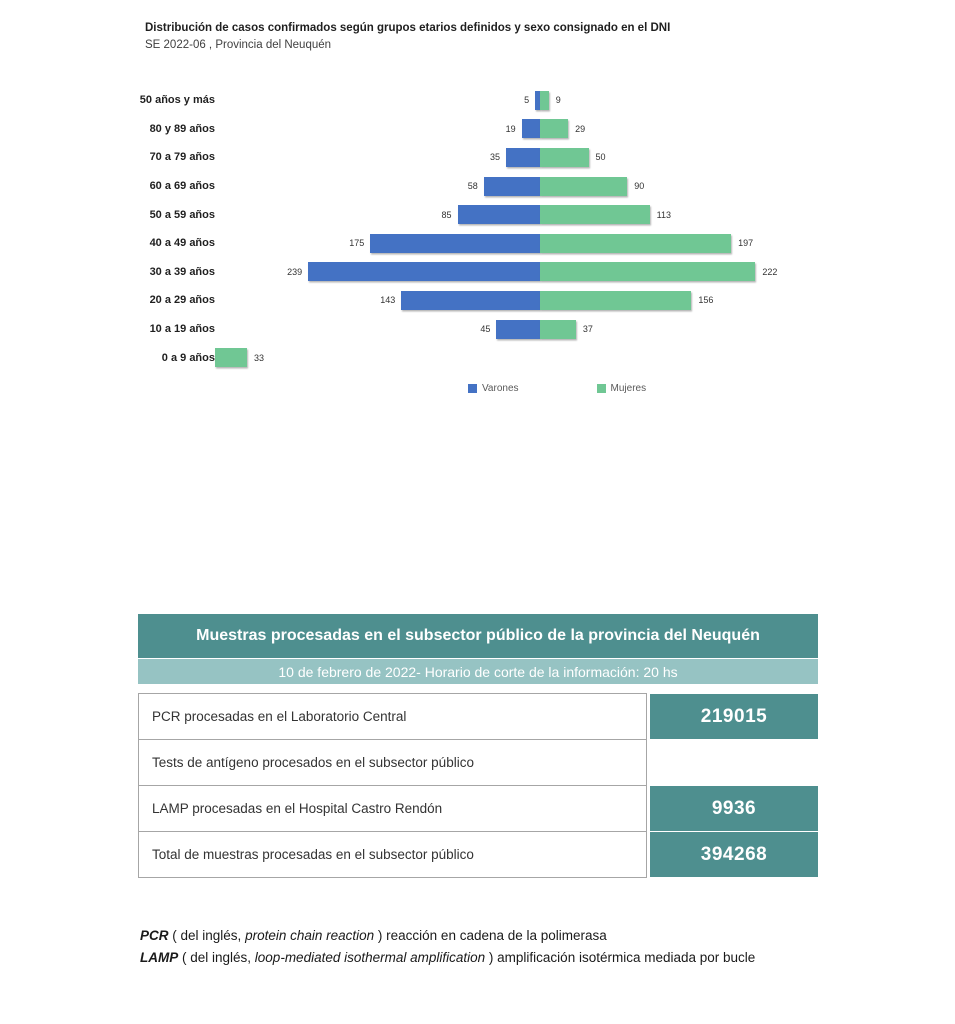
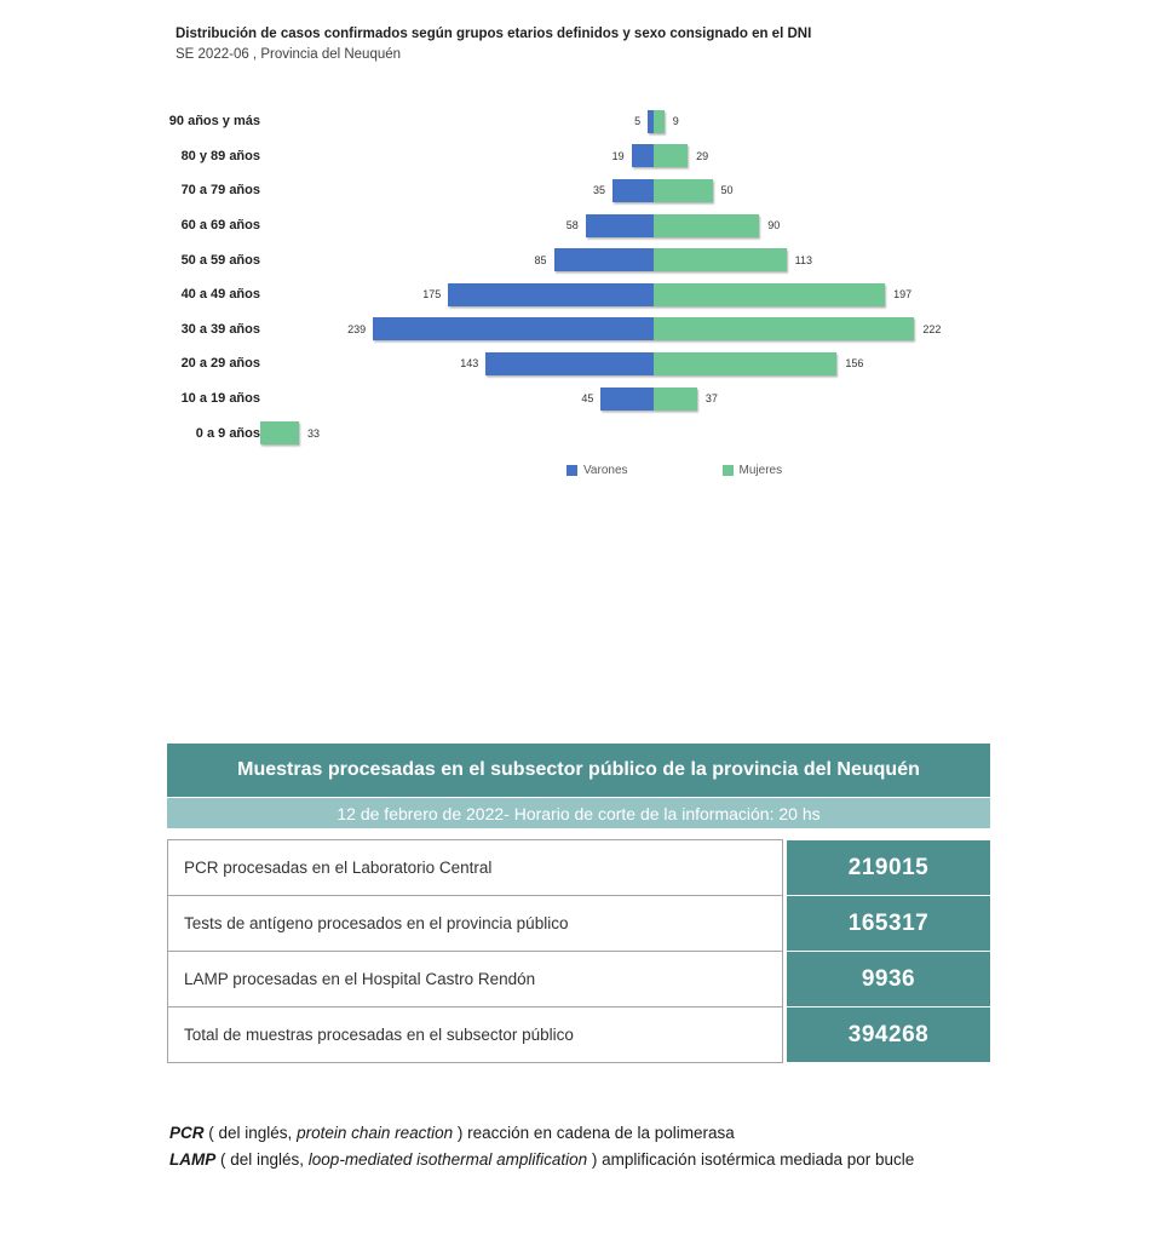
  Distribución de casos confirmados según grupos etarios definidos y sexo consignado en el DNI
  SE 2022-06 , Provincia del Neuquén
- 50 años y más
+ 90 años y más
  5
  9
  80 y 89 años
  19
  29
  70 a 79 años
  35
  50
  60 a 69 años
  58
  90
  50 a 59 años
  85
  113
  40 a 49 años
  175
  197
  30 a 39 años
  239
  222
  20 a 29 años
  143
  156
  10 a 19 años
  45
  37
  0 a 9 años
  33
  Varones
  Mujeres
  Muestras procesadas en el subsector público de la provincia del Neuquén
- 10 de febrero de 2022- Horario de corte de la información: 20 hs
+ 12 de febrero de 2022- Horario de corte de la información: 20 hs
  PCR procesadas en el Laboratorio Central
  219015
- Tests de antígeno procesados en el subsector público
+ Tests de antígeno procesados en el provincia público
+ 165317
  LAMP procesadas en el Hospital Castro Rendón
  9936
  Total de muestras procesadas en el subsector público
  394268
  PCR ( del inglés, protein chain reaction ) reacción en cadena de la polimerasa
  LAMP ( del inglés, loop-mediated isothermal amplification ) amplificación isotérmica mediada por bucle
